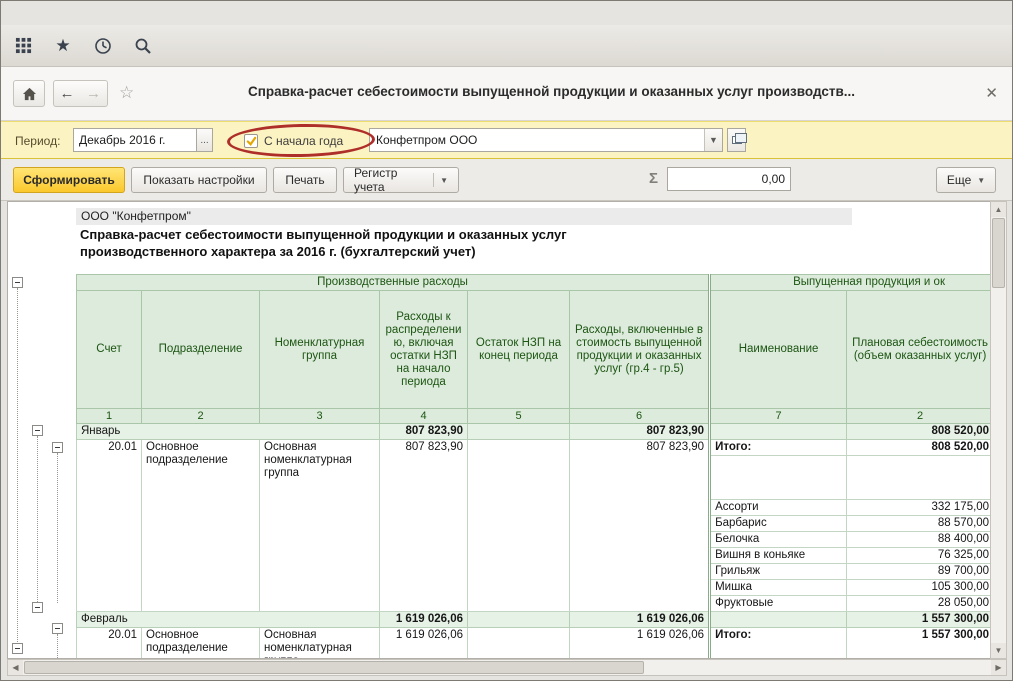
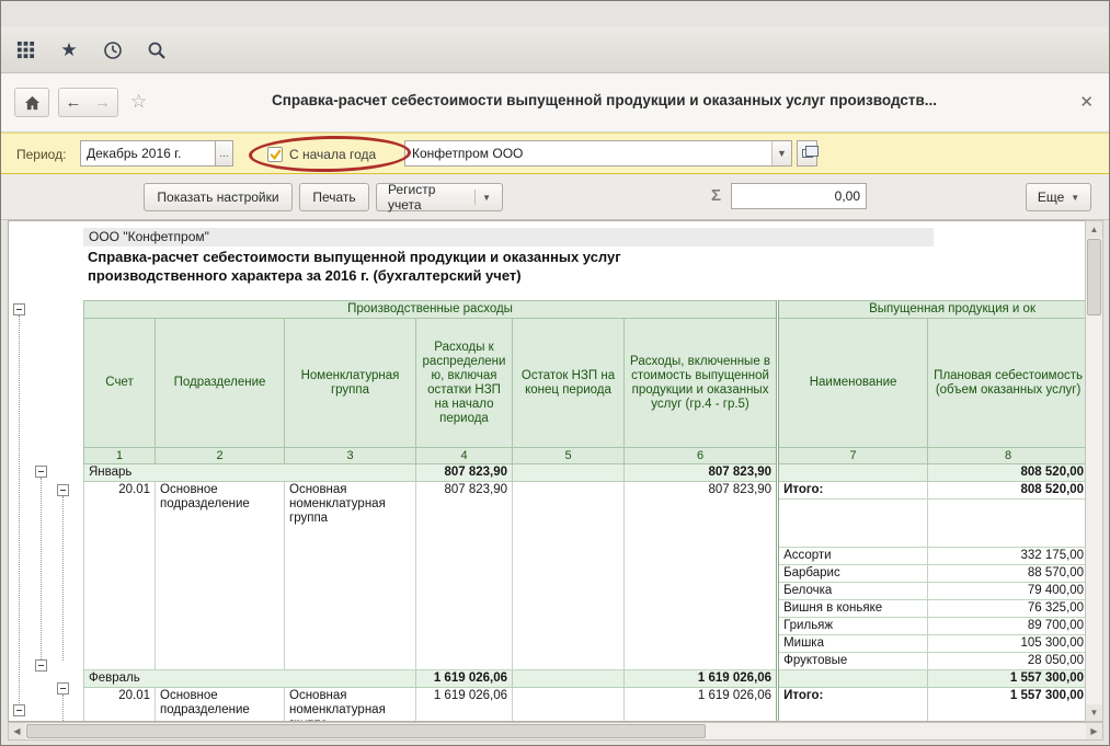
  ★
  ←
  →
  ☆
  Справка-расчет себестоимости выпущенной продукции и оказанных услуг производств...
  ✕
  Период:
  Декабрь 2016 г.
  ...
  С начала года
  Конфетпром ООО
  ▼
- Сформировать
  Показать настройки
  Печать
  Регистр учета
  ▼
  Σ
  0,00
  Еще
  ▼
  ООО "Конфетпром"
  Справка-расчет себестоимости выпущенной продукции и оказанных услуг
  производственного характера за 2016 г. (бухгалтерский учет)
  Производственные расходы	Выпущенная продукция и ок
  Счет	Подразделение	Номенклатурная группа	Расходы к распределению, включая остатки НЗП на начало периода	Остаток НЗП на конец периода	Расходы, включенные в стоимость выпущенной продукции и оказанных услуг (гр.4 - гр.5)	Наименование	Плановая себестоимость (объем оказанных услуг)
- 1	2	3	4	5	6	7	2
+ 1	2	3	4	5	6	7	8
  Январь	807 823,90		807 823,90		808 520,00
  20.01	Основное подразделение	Основная номенклатурная группа	807 823,90		807 823,90	Итого:	808 520,00
  Ассорти	332 175,00
  Барбарис	88 570,00
- Белочка	88 400,00
+ Белочка	79 400,00
  Вишня в коньяке	76 325,00
  Грильяж	89 700,00
  Мишка	105 300,00
  Фруктовые	28 050,00
  Февраль	1 619 026,06		1 619 026,06		1 557 300,00
  20.01	Основное подразделение	Основная номенклатурная	1 619 026,06		1 619 026,06	Итого:	1 557 300,00
  ▲
  ▼
  ◀
  ▶
